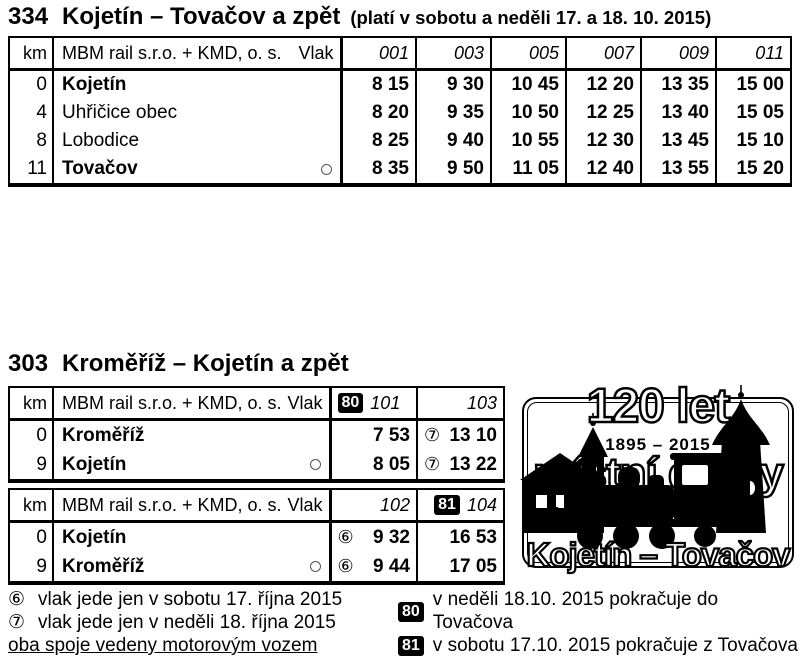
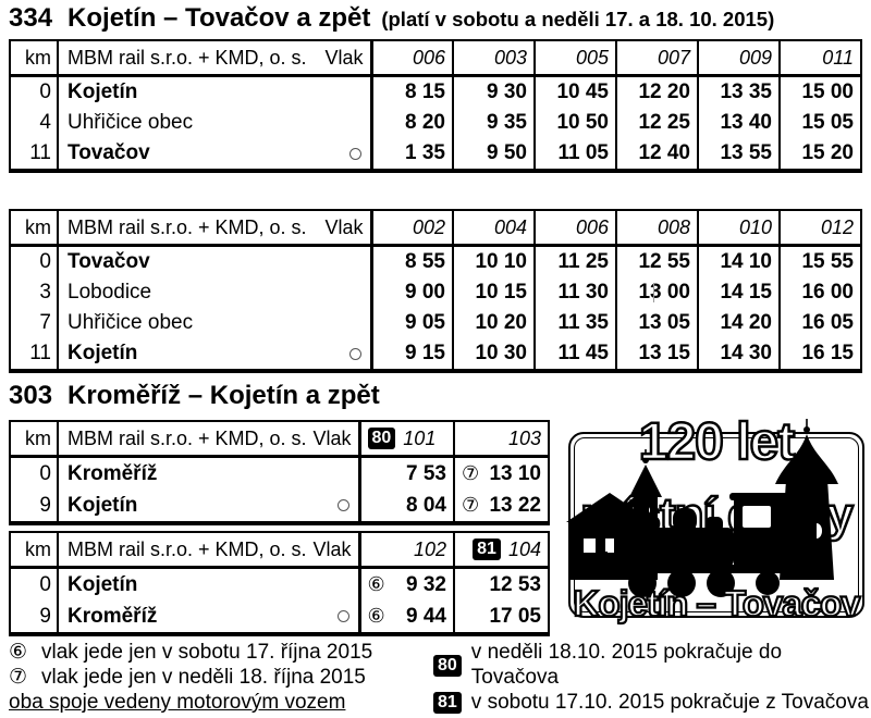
  334 Kojetín – Tovačov a zpět (platí v sobotu a neděli 17. a 18. 10. 2015)
- km	MBM rail s.r.o. + KMD, o. s. Vlak	001	003	005	007	009	011
+ km	MBM rail s.r.o. + KMD, o. s. Vlak	006	003	005	007	009	011
  0	Kojetín	8 15	9 30	10 45	12 20	13 35	15 00
  4	Uhřičice obec	8 20	9 35	10 50	12 25	13 40	15 05
- 8	Lobodice	8 25	9 40	10 55	12 30	13 45	15 10
- 11	Tovačov	8 35	9 50	11 05	12 40	13 55	15 20
+ 11	Tovačov	1 35	9 50	11 05	12 40	13 55	15 20
+ km	MBM rail s.r.o. + KMD, o. s. Vlak	002	004	006	008	010	012
+ 0	Tovačov	8 55	10 10	11 25	12 55	14 10	15 55
+ 3	Lobodice	9 00	10 15	11 30	13 00	14 15	16 00
+ 7	Uhřičice obec	9 05	10 20	11 35	13 05	14 20	16 05
+ 11	Kojetín	9 15	10 30	11 45	13 15	14 30	16 15
  303 Kroměříž – Kojetín a zpět
  km	MBM rail s.r.o. + KMD, o. s. Vlak	80 101	103
  0	Kroměříž	7 53	⑦ 13 10
- 9	Kojetín	8 05	⑦ 13 22
+ 9	Kojetín	8 04	⑦ 13 22
  km	MBM rail s.r.o. + KMD, o. s. Vlak	102	81 104
- 0	Kojetín	⑥ 9 32	16 53
+ 0	Kojetín	⑥ 9 32	12 53
  9	Kroměříž	⑥ 9 44	17 05
  120 let
- 1895 – 2015
  Kojetín – Tovačov
  ⑥
  vlak jede jen v sobotu 17. října 2015
  ⑦
  vlak jede jen v neděli 18. října 2015
  oba spoje vedeny motorovým vozem
  80
  v neděli 18.10. 2015 pokračuje do Tovačova
  81
  v sobotu 17.10. 2015 pokračuje z Tovačova
